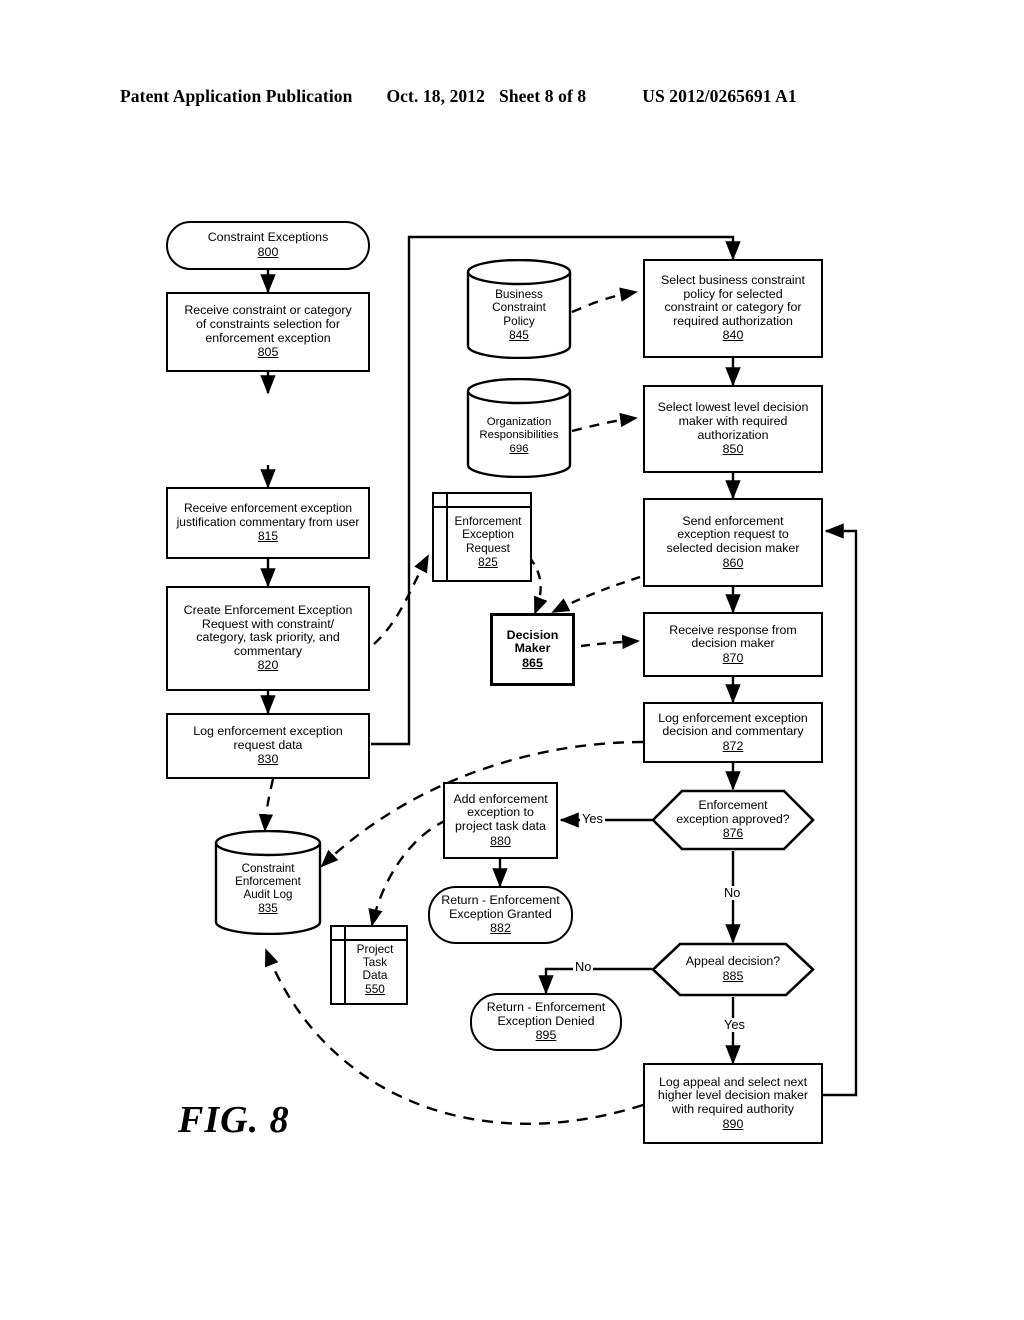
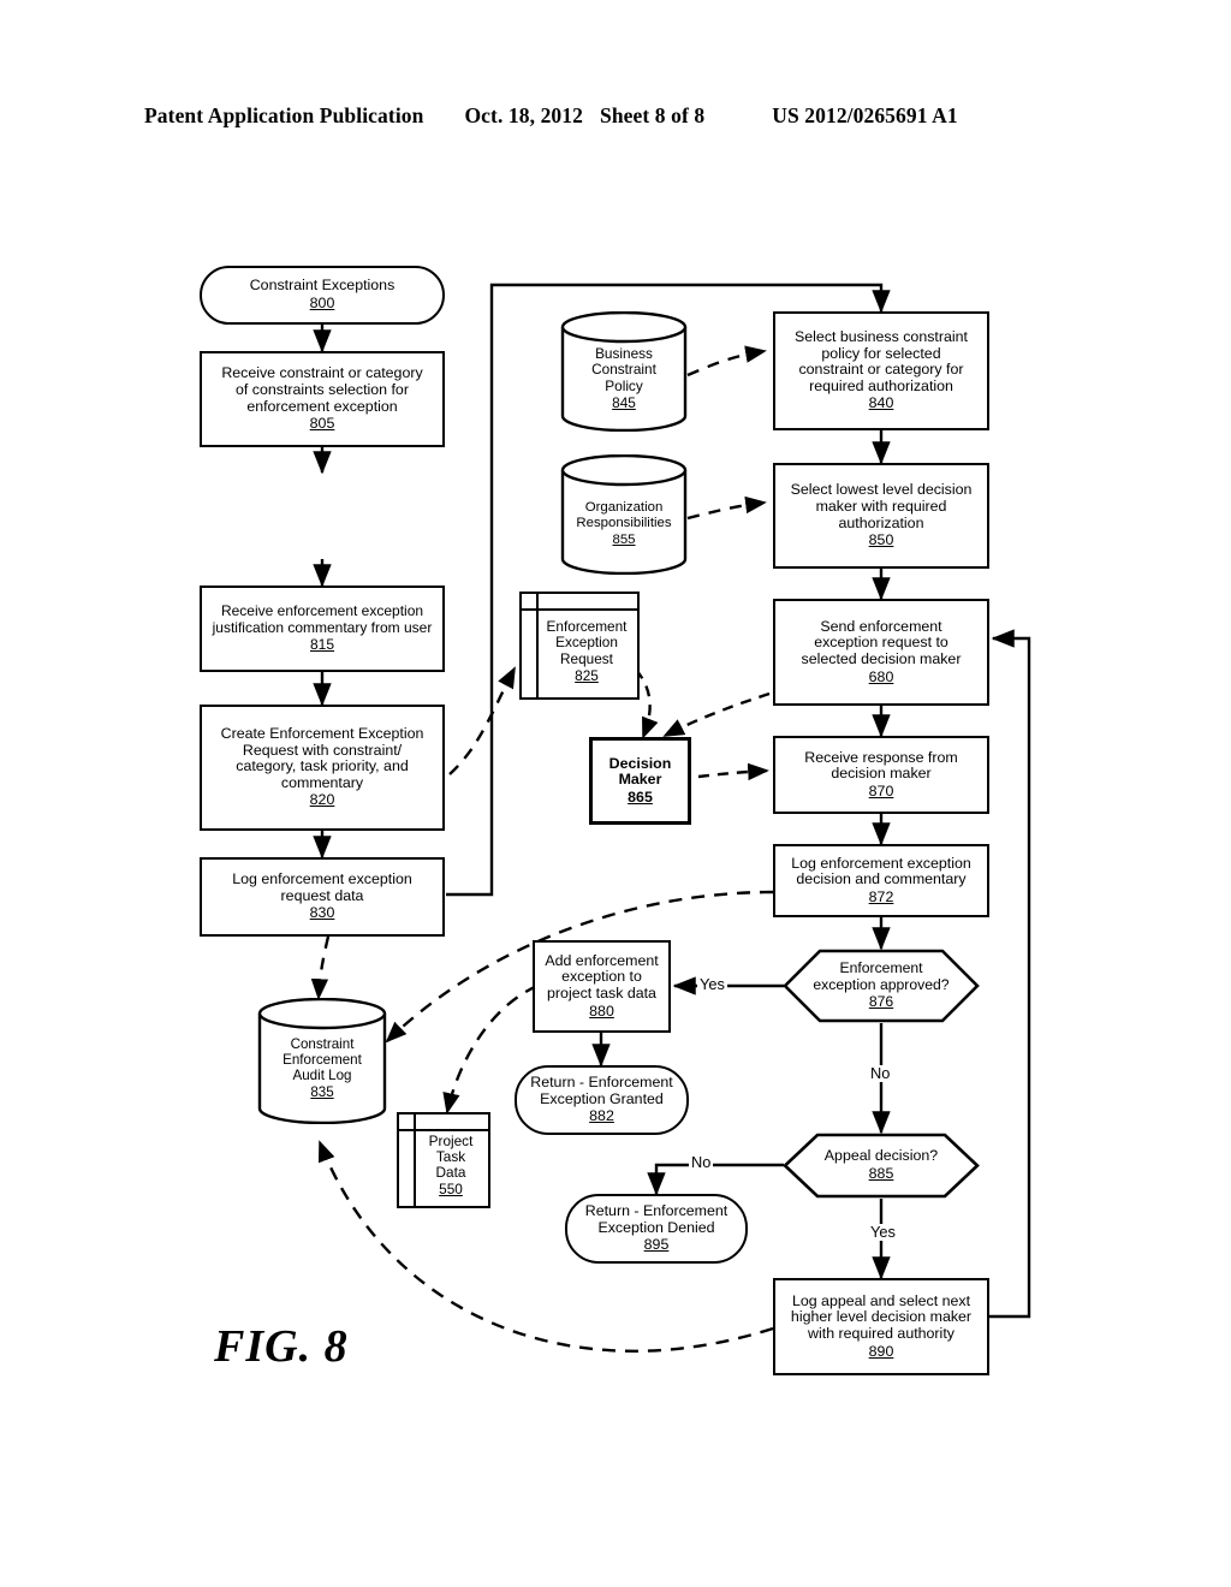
  Patent Application Publication
  Oct. 18, 2012
  Sheet 8 of 8
  US 2012/0265691 A1
  Constraint Exceptions
  800
  Receive constraint or category
  of constraints selection for
  enforcement exception
  805
  Receive enforcement exception
  justification commentary from user
  815
  Create Enforcement Exception
  Request with constraint/
  category, task priority, and
  commentary
  820
  Log enforcement exception
  request data
  830
  Constraint
  Enforcement
  Audit Log
  835
  Business
  Constraint
  Policy
  845
  Organization
  Responsibilities
- 696
+ 855
  Enforcement
  Exception
  Request
  825
  Decision
  Maker
  865
  Select business constraint
  policy for selected
  constraint or category for
  required authorization
  840
  Select lowest level decision
  maker with required
  authorization
  850
  Send enforcement
  exception request to
  selected decision maker
- 860
+ 680
  Receive response from
  decision maker
  870
  Log enforcement exception
  decision and commentary
  872
  Enforcement
  exception approved?
  876
  Appeal decision?
  885
  Log appeal and select next
  higher level decision maker
  with required authority
  890
  Add enforcement
  exception to
  project task data
  880
  Return - Enforcement
  Exception Granted
  882
  Return - Enforcement
  Exception Denied
  895
  Project
  Task
  Data
  550
  Yes
  No
  No
  Yes
  FIG. 8
